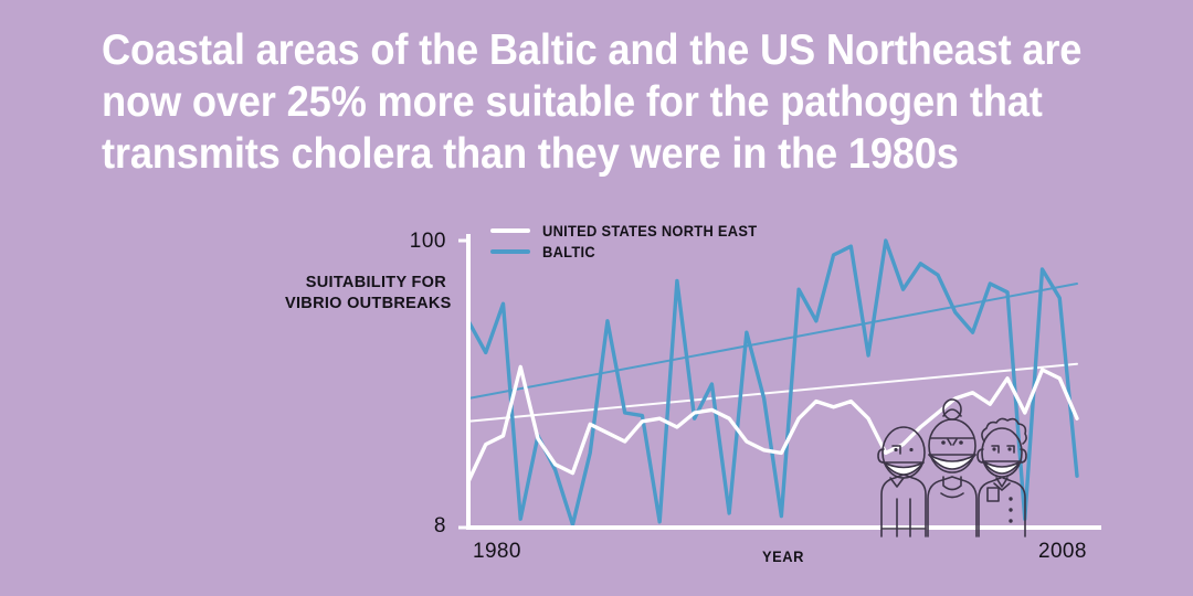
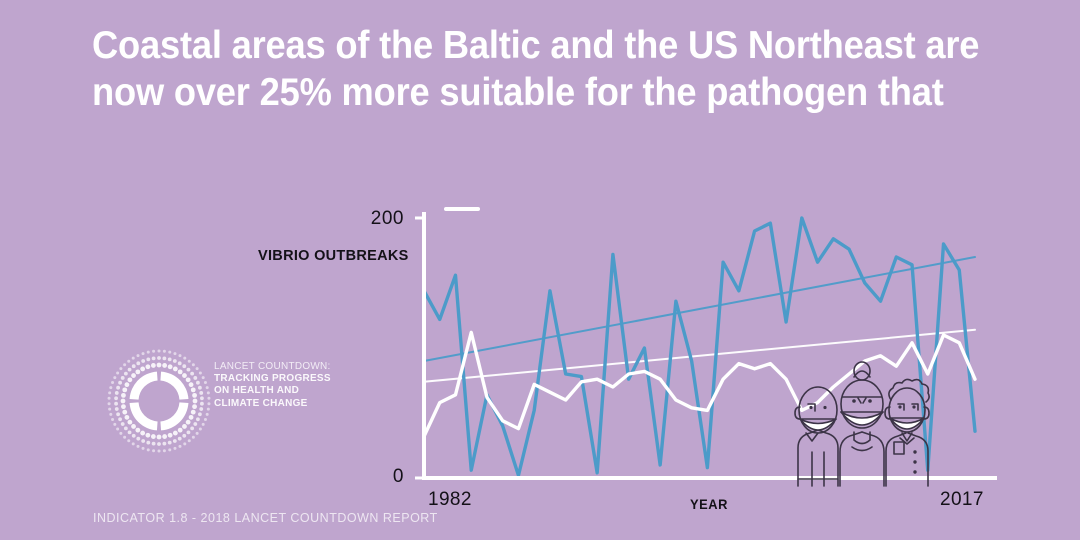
  Coastal areas of the Baltic and the US Northeast
  now over 25% more suitable for the pathogen tha
- transmits cholera than they were in the 1980s
- UNITED STATES NORTH EAST
- BALTIC
- SUITABILITY FOR
  VIBRIO OUTBREAKS
- 100
+ 200
- 8
+ 0
- 1980
+ 1982
- 2008
+ 2017
  YEAR
+ LANCET COUNTDOWN:
+ TRACKING PROGRESS
+ ON HEALTH AND
+ CLIMATE CHANGE
+ INDICATOR 1.8 - 2018 LANCET COUNTDOWN REPORT
